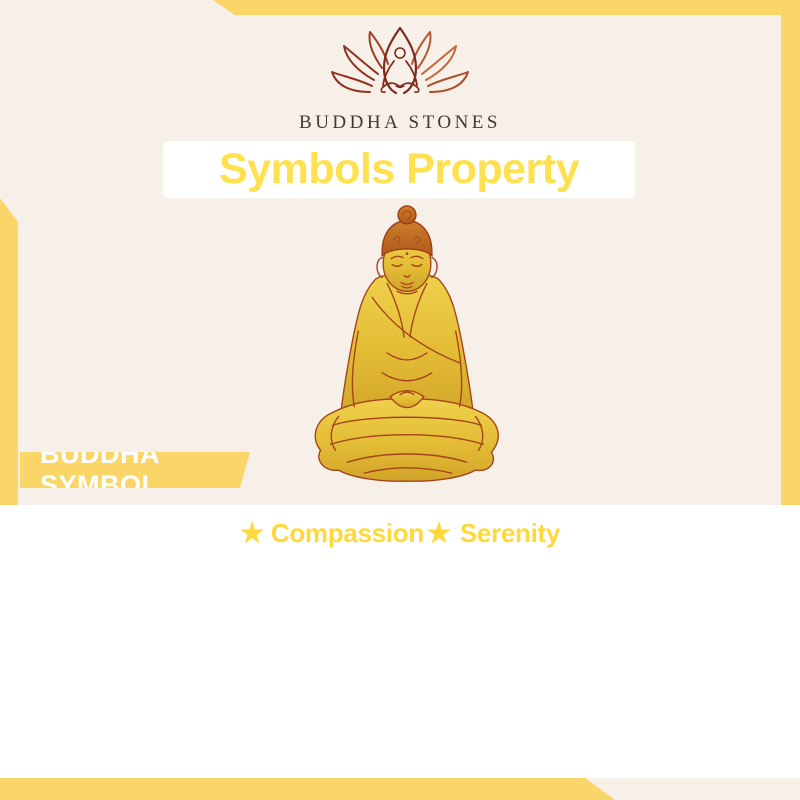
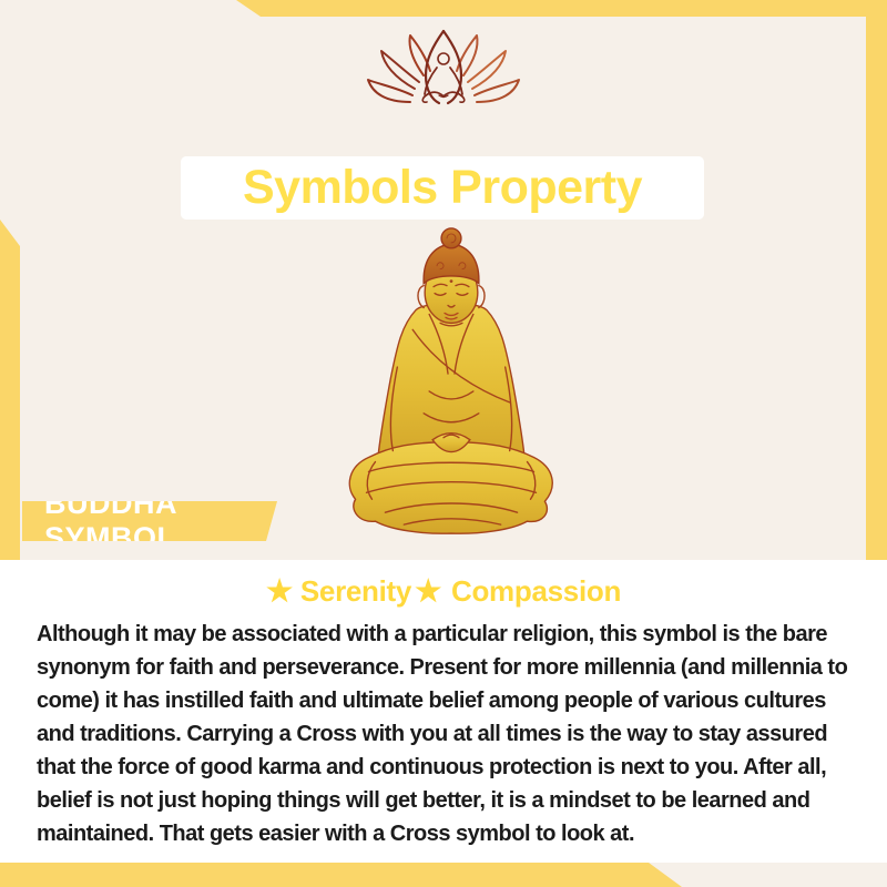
- BUDDHA STONES
  Symbols Property
  BUDDHA SYMBOL
  ★
- Compassion
+ Serenity
  ★
- Serenity
+ Compassion
+ Although it may be associated with a particular religion, this symbol is the bare synonym for faith and perseverance. Present for more millennia (and millennia to come) it has instilled faith and ultimate belief among people of various cultures and traditions. Carrying a Cross with you at all times is the way to stay assured that the force of good karma and continuous protection is next to you. After all, belief is not just hoping things will get better, it is a mindset to be learned and maintained. That gets easier with a Cross symbol to look at.
